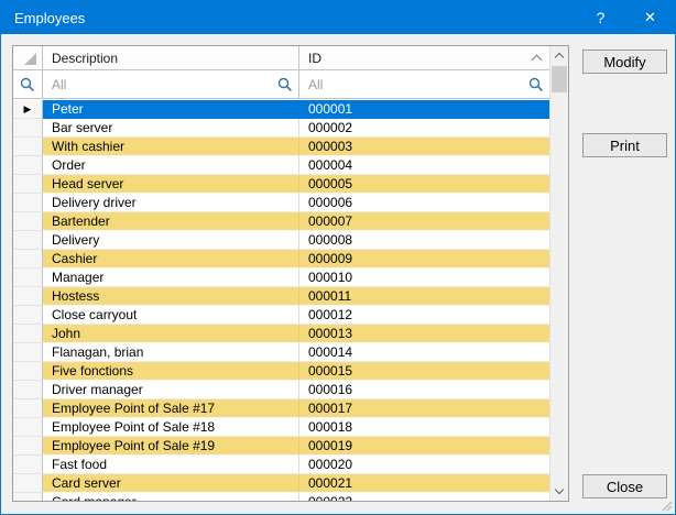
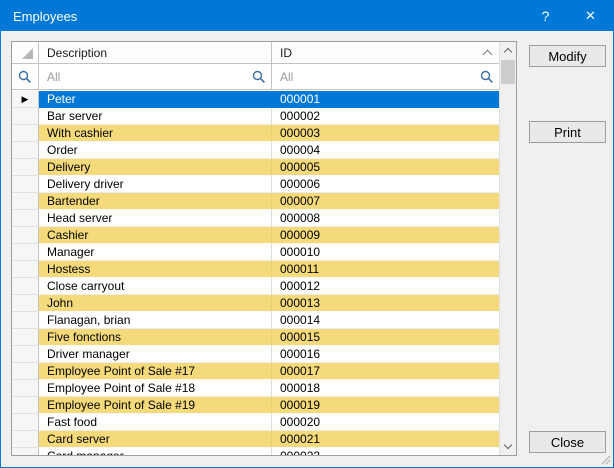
  Employees
  ?
  ✕
  Description
  ID
  All
  All
  ▶
  Peter
  000001
  Bar server
  000002
  With cashier
  000003
  Order
  000004
- Head server
+ Delivery
  000005
  Delivery driver
  000006
  Bartender
  000007
- Delivery
+ Head server
  000008
  Cashier
  000009
  Manager
  000010
  Hostess
  000011
  Close carryout
  000012
  John
  000013
  Flanagan, brian
  000014
  Five fonctions
  000015
  Driver manager
  000016
  Employee Point of Sale #17
  000017
  Employee Point of Sale #18
  000018
  Employee Point of Sale #19
  000019
  Fast food
  000020
  Card server
  000021
  Modify
  Print
  Close
